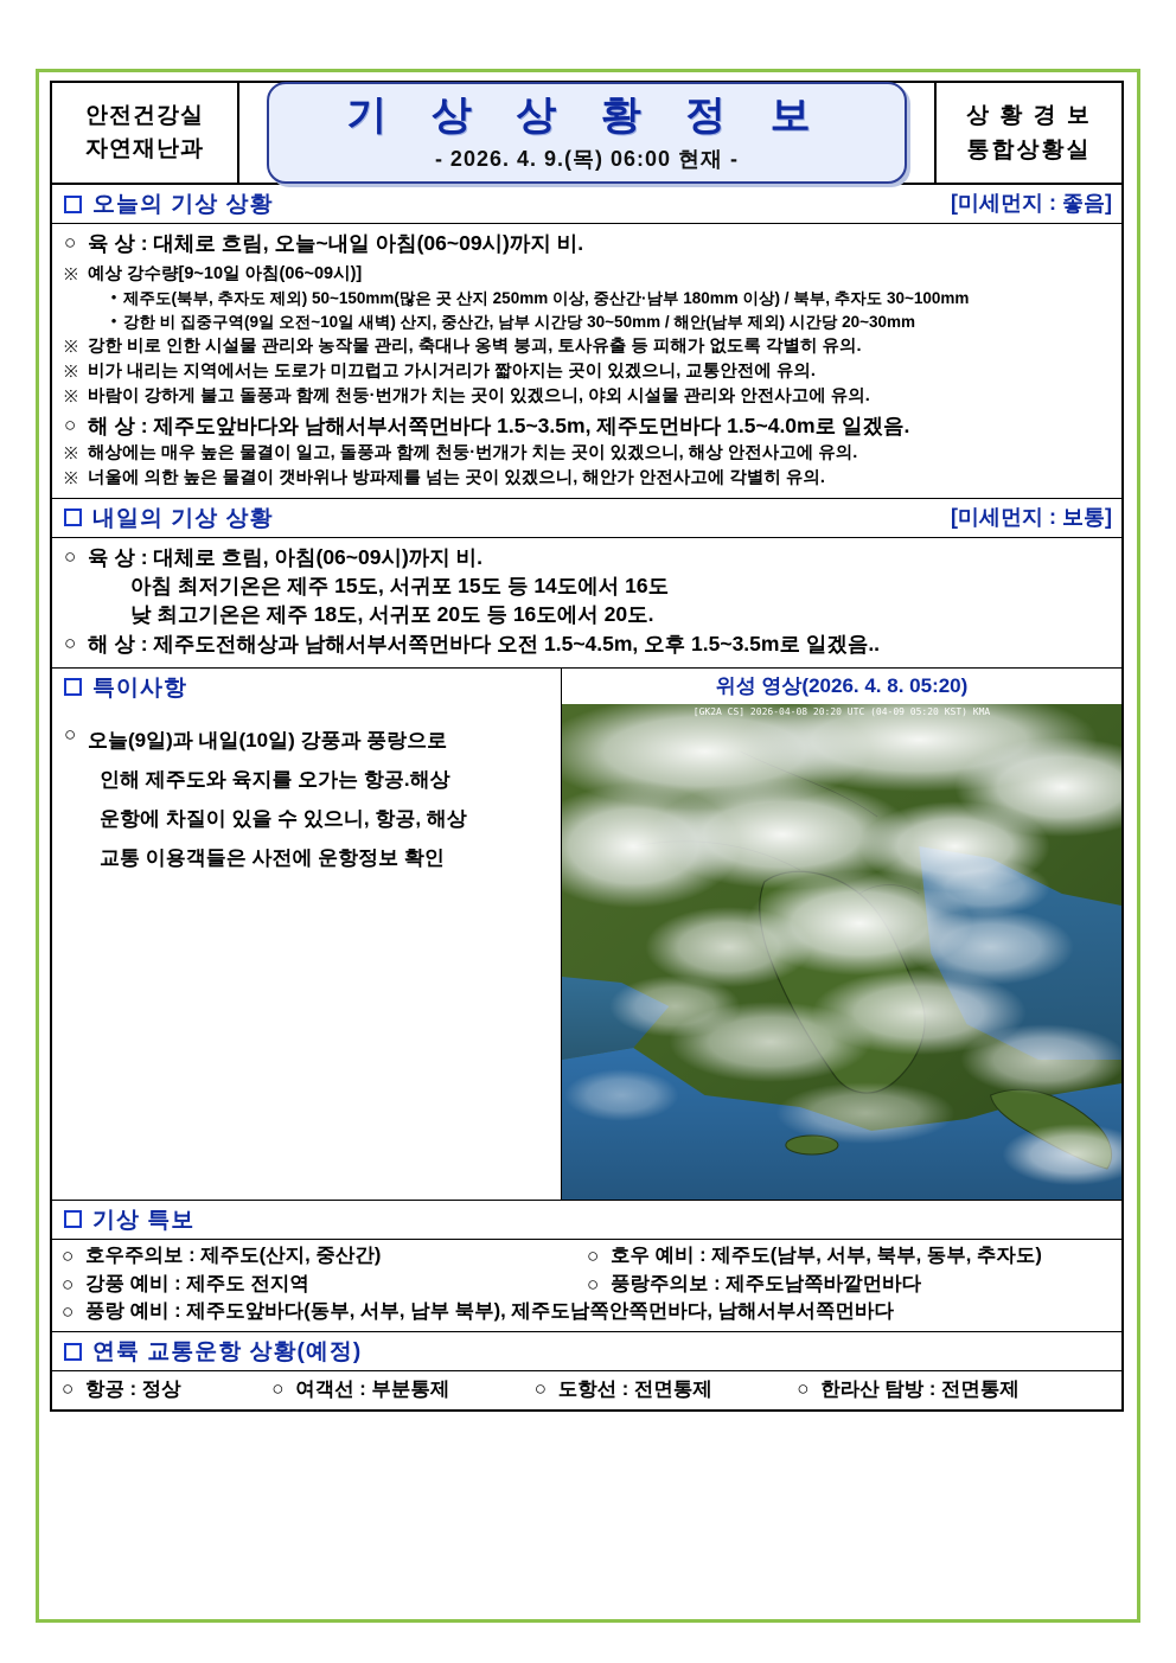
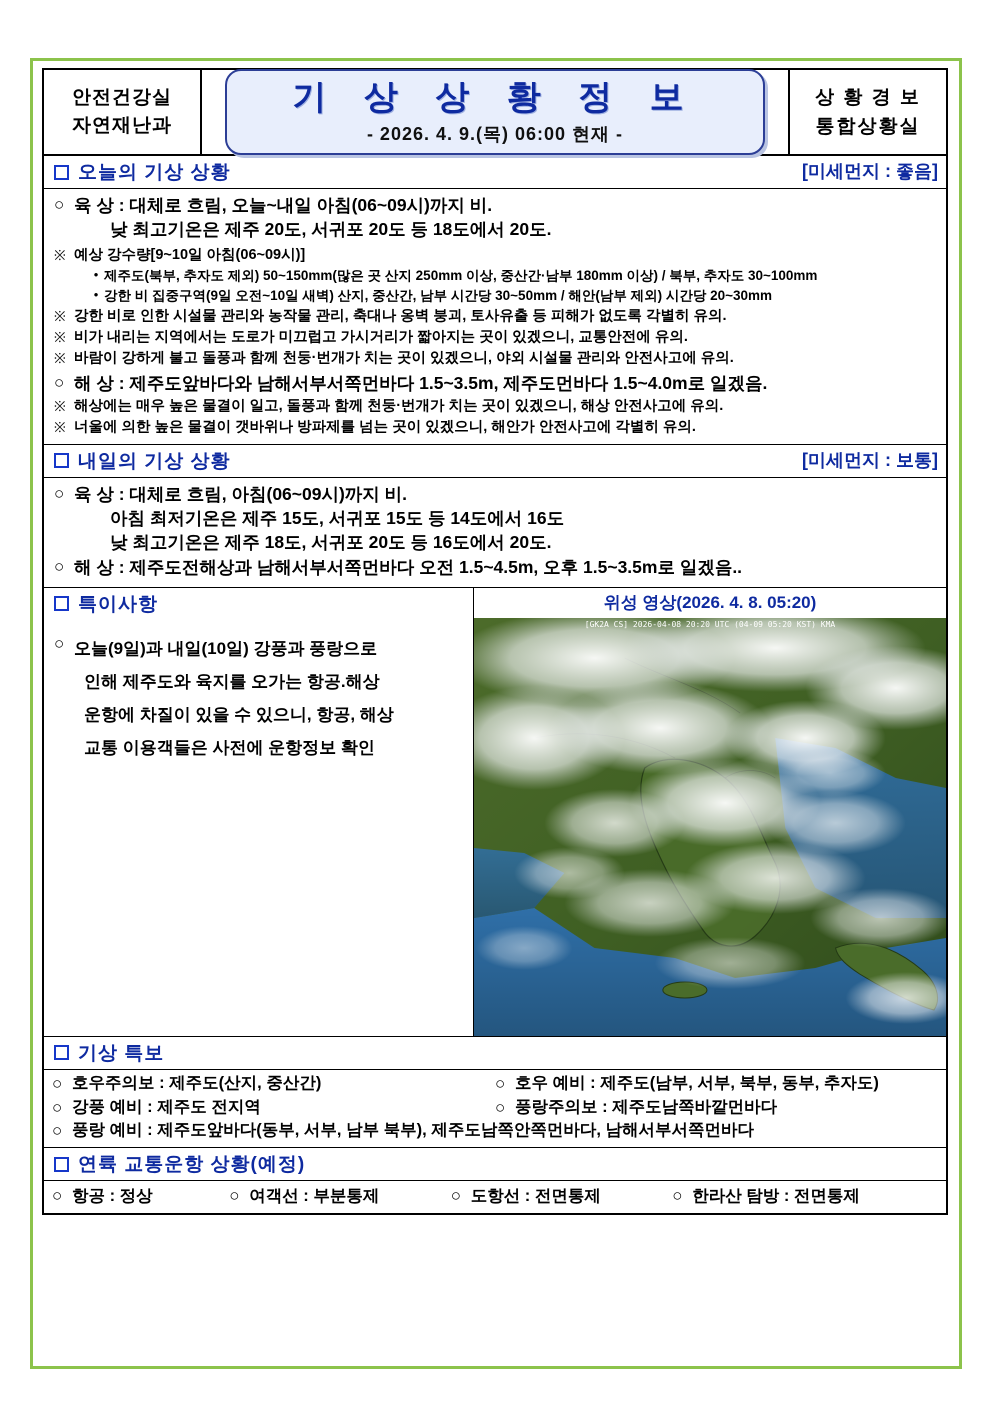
  안전건강실
  자연재난과
  기 상 상 황 정 보
  - 2026. 4. 9.(목) 06:00 현재 -
  상 황 경 보
  통합상황실
  오늘의 기상 상황
  [미세먼지 : 좋음]
  ○
  육 상 : 대체로 흐림, 오늘~내일 아침(06~09시)까지 비.
+ 낮 최고기온은 제주 20도, 서귀포 20도 등 18도에서 20도.
  ※
  예상 강수량[9~10일 아침(06~09시)]
  •
  제주도(북부, 추자도 제외) 50~150mm(많은 곳 산지 250mm 이상, 중산간·남부 180mm 이상) / 북부, 추자도 30~100mm
  •
  강한 비 집중구역(9일 오전~10일 새벽) 산지, 중산간, 남부 시간당 30~50mm / 해안(남부 제외) 시간당 20~30mm
  ※
  강한 비로 인한 시설물 관리와 농작물 관리, 축대나 옹벽 붕괴, 토사유출 등 피해가 없도록 각별히 유의.
  ※
  비가 내리는 지역에서는 도로가 미끄럽고 가시거리가 짧아지는 곳이 있겠으니, 교통안전에 유의.
  ※
  바람이 강하게 불고 돌풍과 함께 천둥·번개가 치는 곳이 있겠으니, 야외 시설물 관리와 안전사고에 유의.
  ○
  해 상 : 제주도앞바다와 남해서부서쪽먼바다 1.5~3.5m, 제주도먼바다 1.5~4.0m로 일겠음.
  ※
  해상에는 매우 높은 물결이 일고, 돌풍과 함께 천둥·번개가 치는 곳이 있겠으니, 해상 안전사고에 유의.
  ※
  너울에 의한 높은 물결이 갯바위나 방파제를 넘는 곳이 있겠으니, 해안가 안전사고에 각별히 유의.
  내일의 기상 상황
  [미세먼지 : 보통]
  ○
  육 상 : 대체로 흐림, 아침(06~09시)까지 비.
  아침 최저기온은 제주 15도, 서귀포 15도 등 14도에서 16도
  낮 최고기온은 제주 18도, 서귀포 20도 등 16도에서 20도.
  ○
  해 상 : 제주도전해상과 남해서부서쪽먼바다 오전 1.5~4.5m, 오후 1.5~3.5m로 일겠음..
  특이사항
  ○
  오늘(9일)과 내일(10일) 강풍과 풍랑으로
  인해 제주도와 육지를 오가는 항공.해상
  운항에 차질이 있을 수 있으니, 항공, 해상
  교통 이용객들은 사전에 운항정보 확인
  위성 영상(2026. 4. 8. 05:20)
  [GK2A CS] 2026-04-08 20:20 UTC (04-09 05:20 KST) KMA
  기상 특보
  ○
  호우주의보 : 제주도(산지, 중산간)
  ○
  호우 예비 : 제주도(남부, 서부, 북부, 동부, 추자도)
  ○
  강풍 예비 : 제주도 전지역
  ○
  풍랑주의보 : 제주도남쪽바깥먼바다
  ○
  풍랑 예비 : 제주도앞바다(동부, 서부, 남부 북부), 제주도남쪽안쪽먼바다, 남해서부서쪽먼바다
  연륙 교통운항 상황(예정)
  ○
  항공 : 정상
  ○
  여객선 : 부분통제
  ○
  도항선 : 전면통제
  ○
  한라산 탐방 : 전면통제
